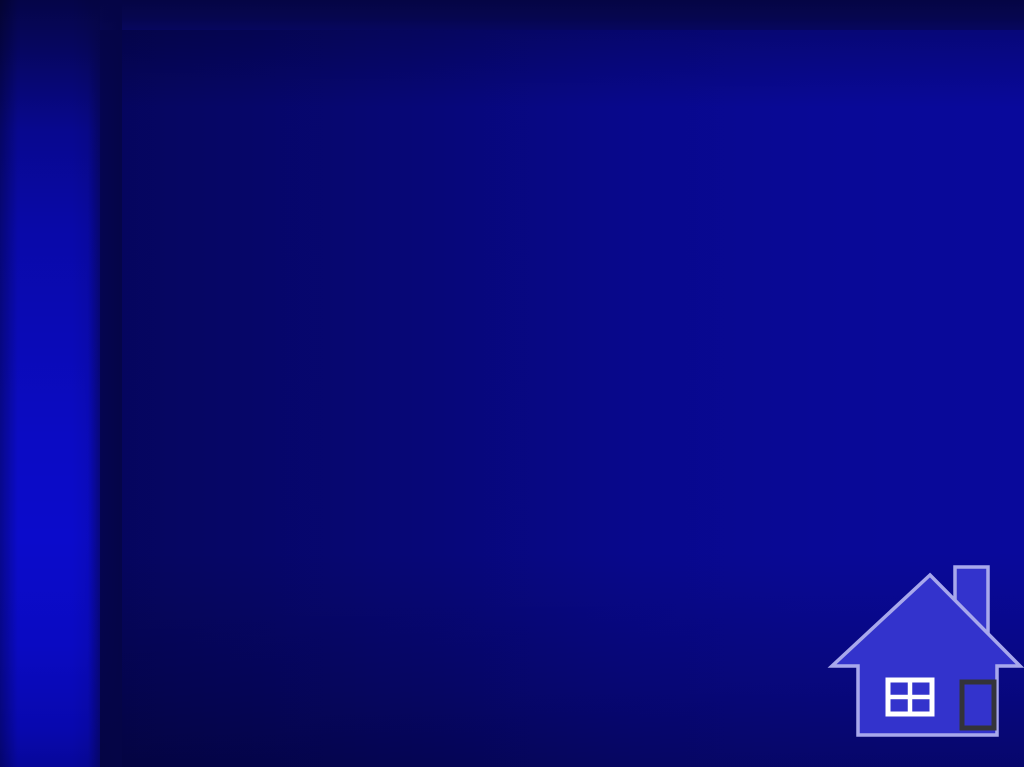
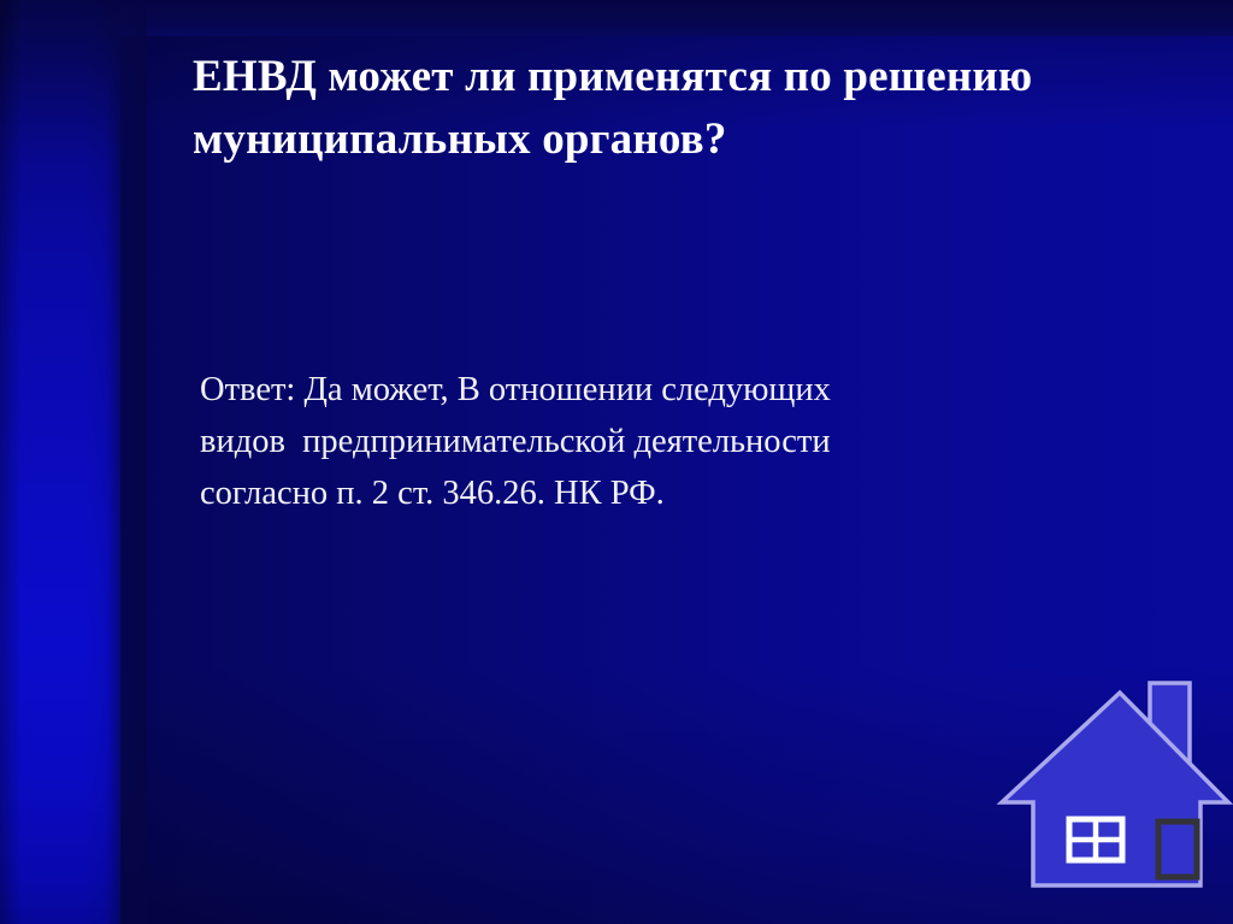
+ ЕНВД может ли применятся по решению муниципальных органов?
+ Ответ: Да может, В отношении следующих
+ видов предпринимательской деятельности
+ согласно п. 2 ст. 346.26. НК РФ.
